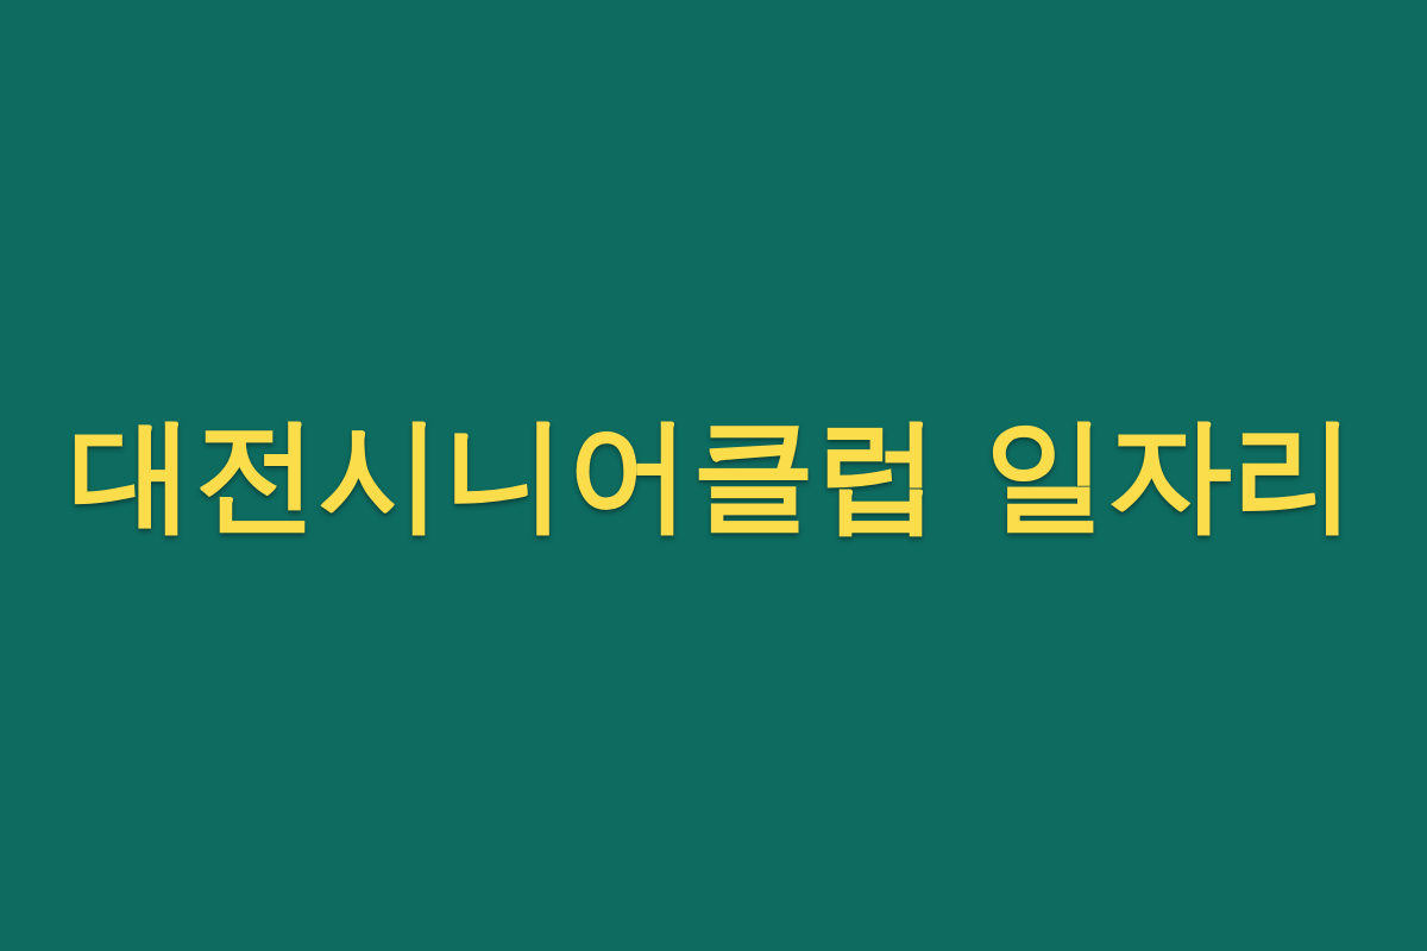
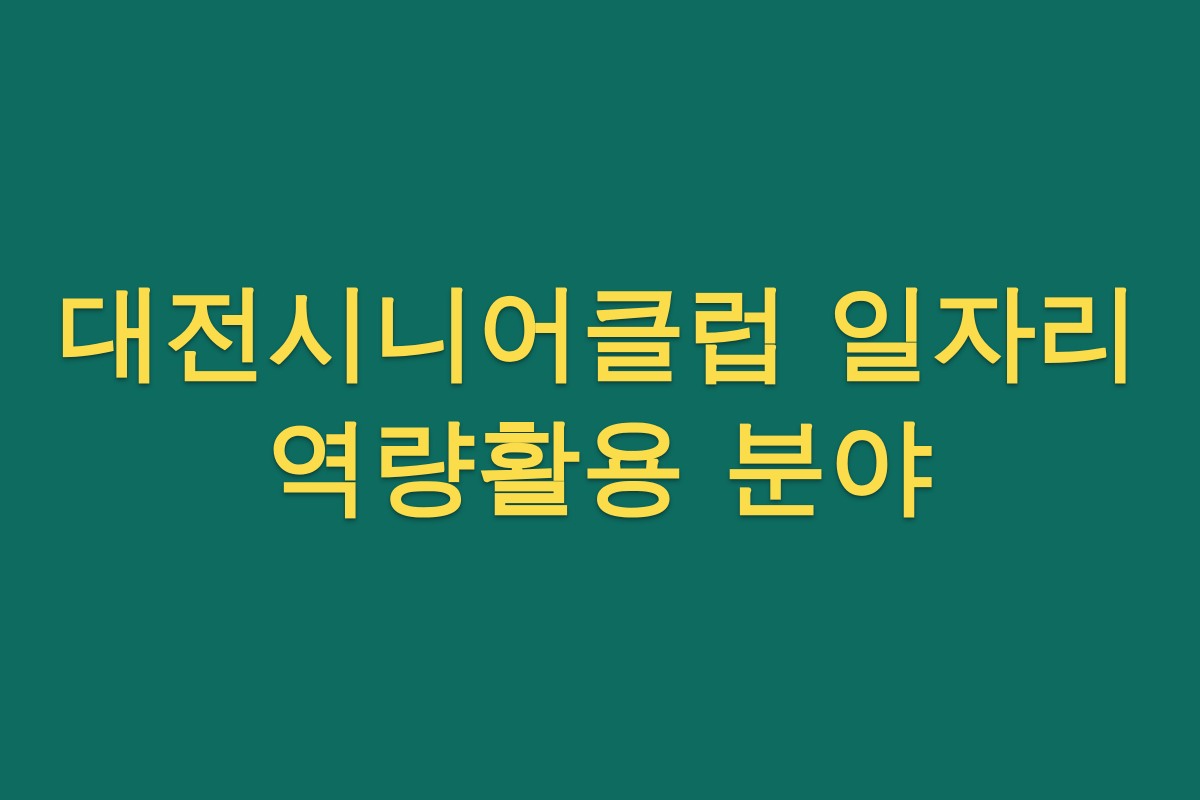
  대전시니어클럽 일자리
+ 역량활용 분야
